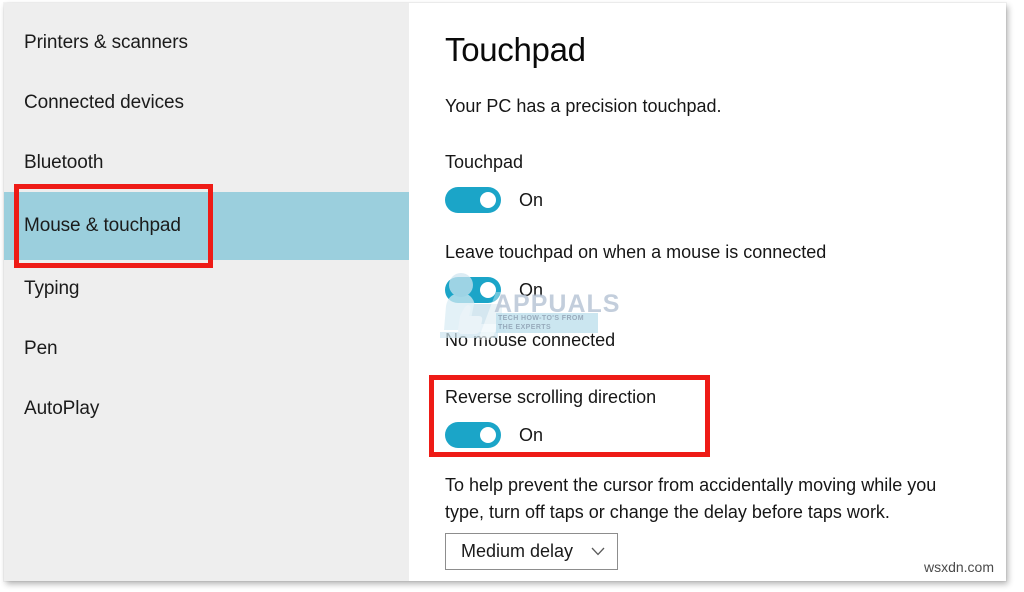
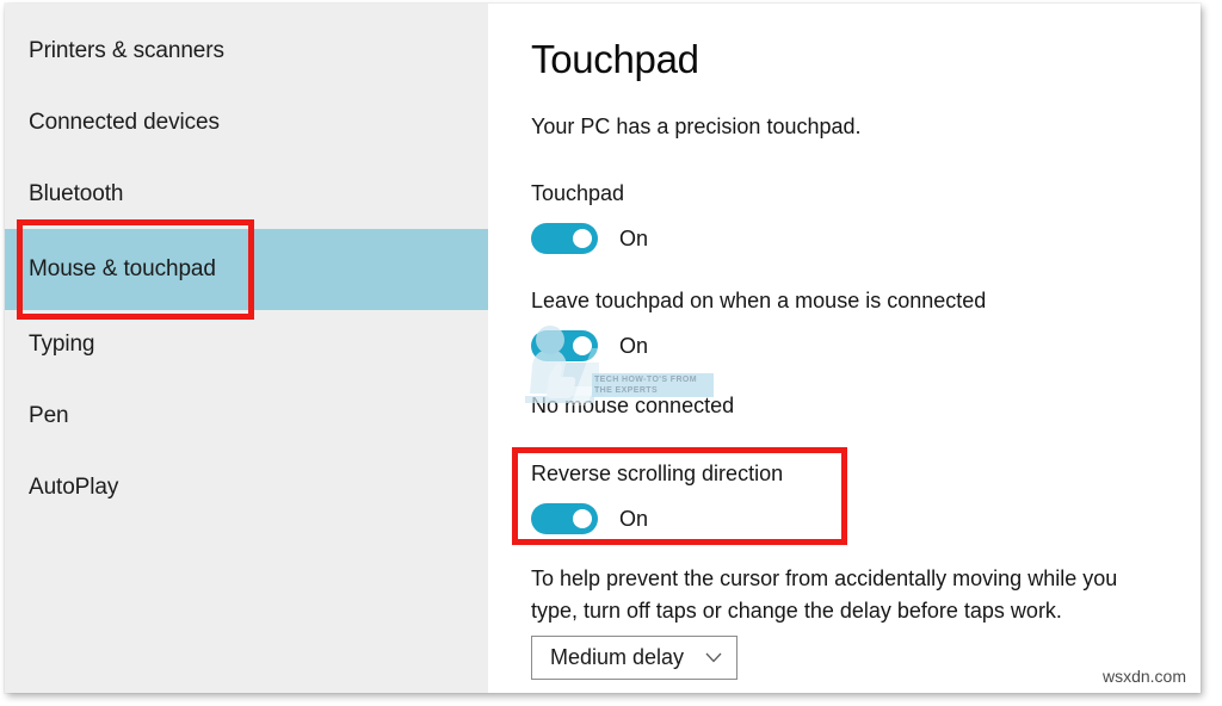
  Printers & scanners
  Connected devices
  Bluetooth
  Mouse & touchpad
  Typing
  Pen
  AutoPlay
  Touchpad
  Your PC has a precision touchpad.
  Touchpad
  On
  Leave touchpad on when a mouse is connected
  On
  No mouse connected
  Reverse scrolling direction
  On
  To help prevent the cursor from accidentally moving while you type, turn off taps or change the delay before taps work.
  Medium delay
- APPUALS
  wsxdn.com
